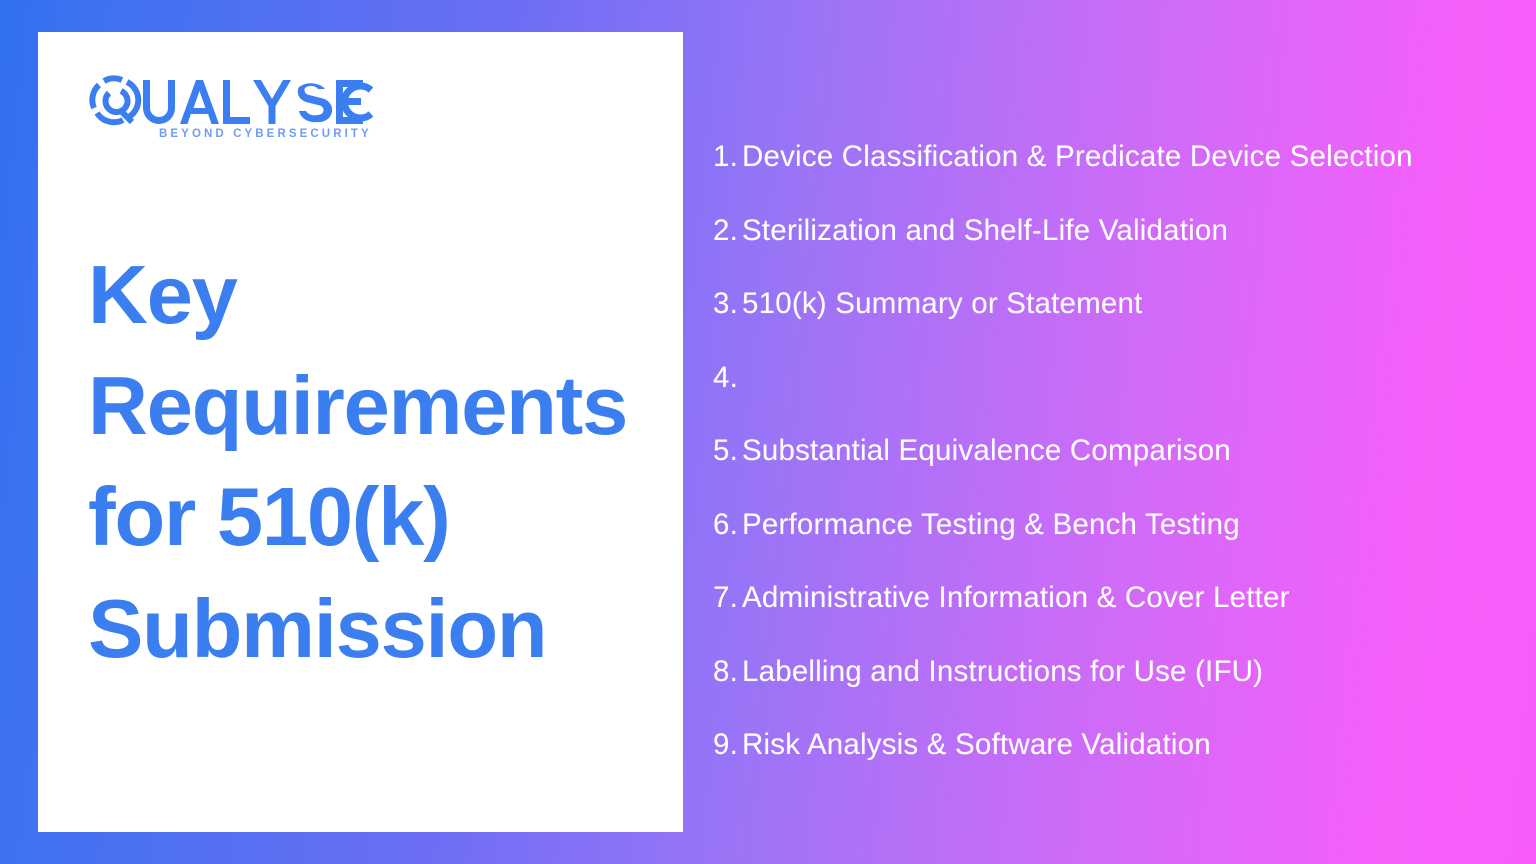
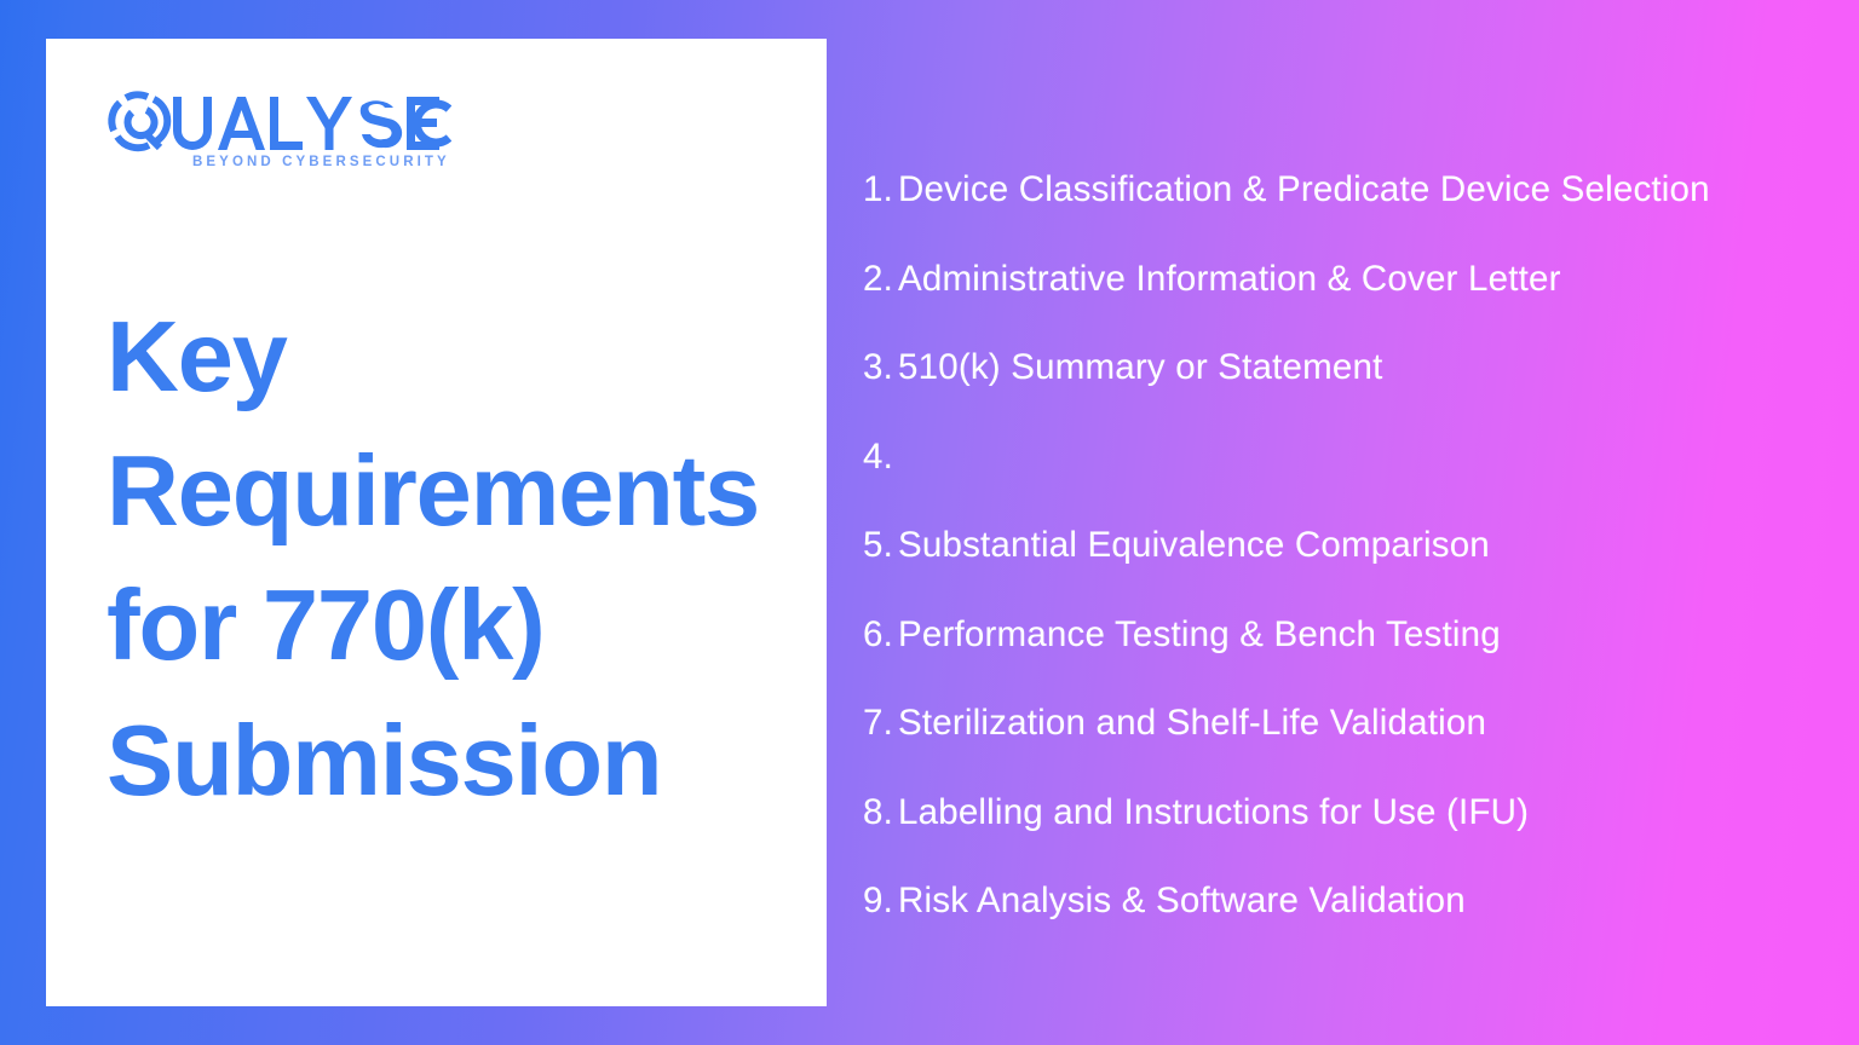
  BEYOND CYBERSECURITY
- Key Requirements for 510(k) Submission
+ Key Requirements for 770(k) Submission
  1.
  Device Classification & Predicate Device Selection
  2.
- Sterilization and Shelf-Life Validation
+ Administrative Information & Cover Letter
  3.
  510(k) Summary or Statement
  4.
  5.
  Substantial Equivalence Comparison
  6.
  Performance Testing & Bench Testing
  7.
- Administrative Information & Cover Letter
+ Sterilization and Shelf-Life Validation
  8.
  Labelling and Instructions for Use (IFU)
  9.
  Risk Analysis & Software Validation
